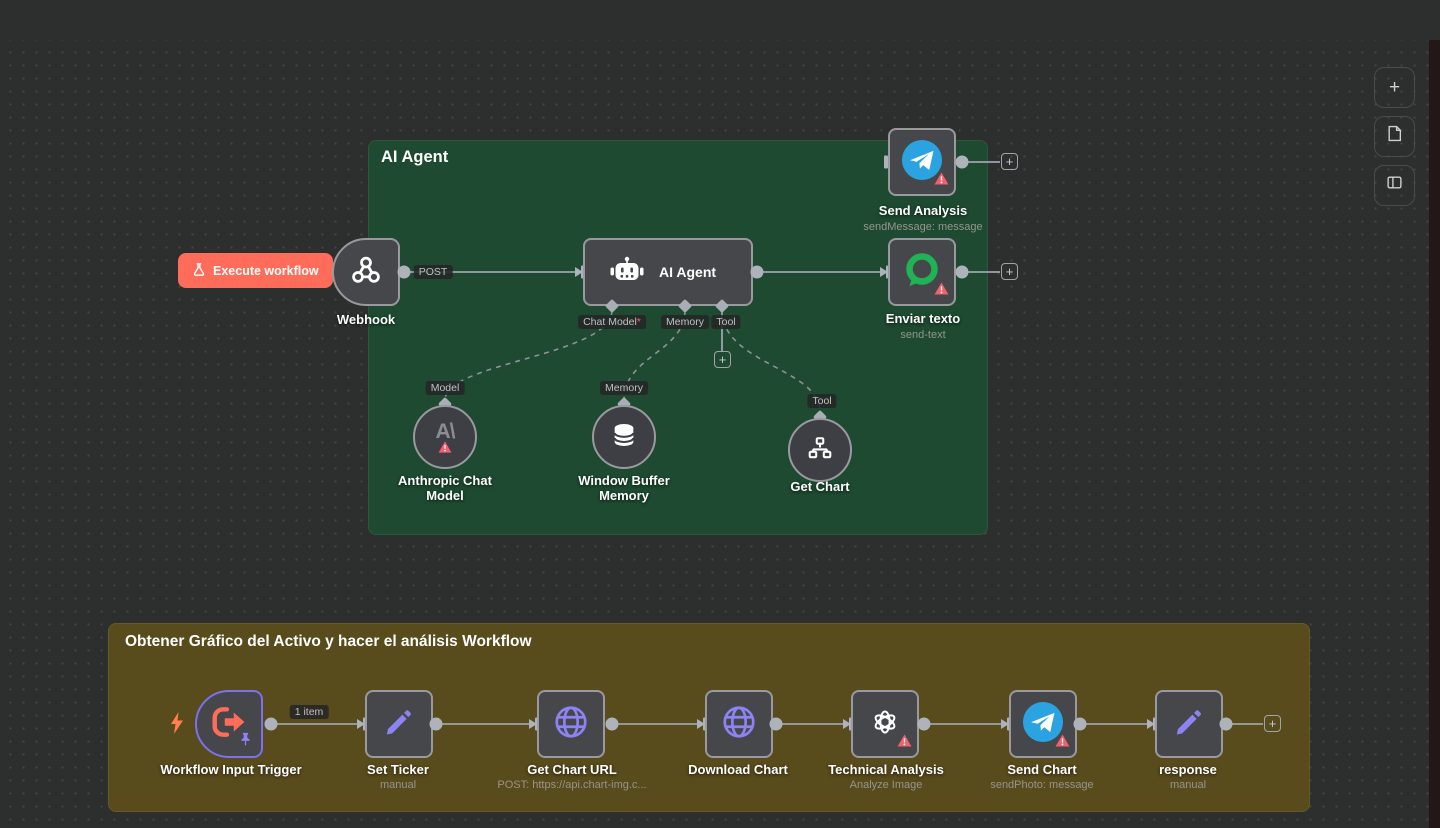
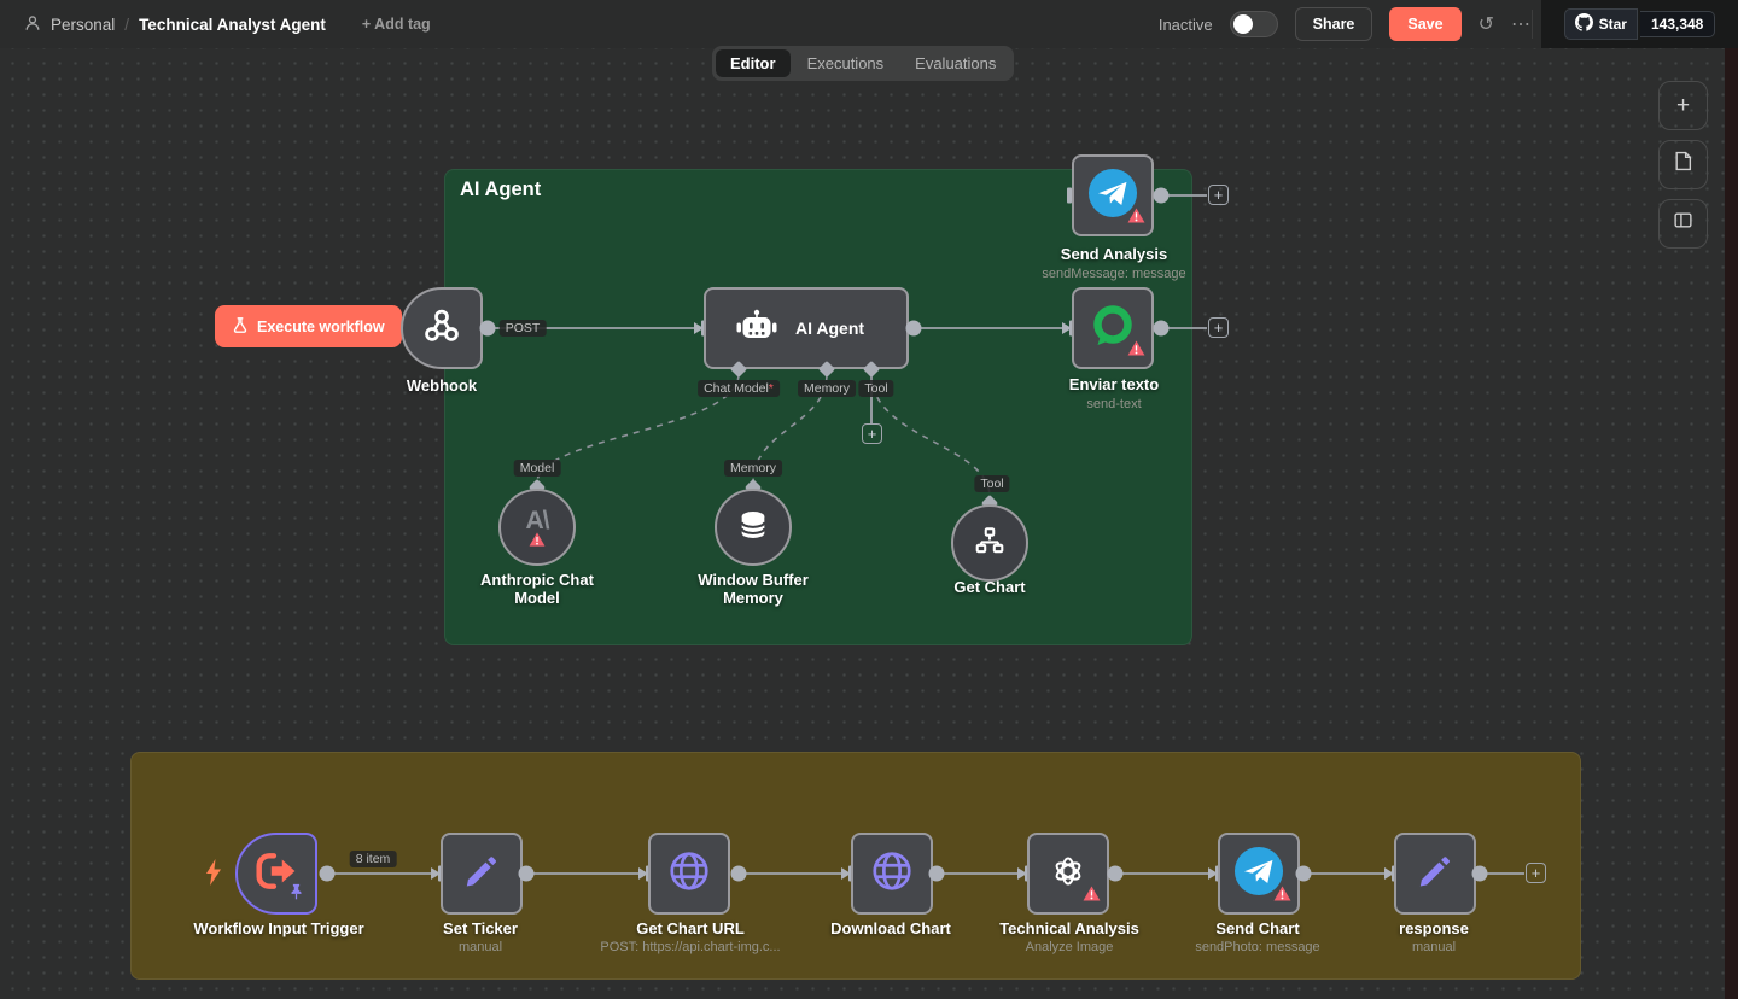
  AI Agent
- Obtener Gráfico del Activo y hacer el análisis Workflow
  Execute workflow
  POST
  Webhook
  AI Agent
  Chat Model*
  Memory
  Tool
  +
  +
  Send Analysis
  sendMessage: message
  +
  Enviar texto
  send-text
  Model
  A\
  Anthropic Chat Model
  Memory
  Window Buffer Memory
  Tool
  Get Chart
- 1 item
+ 8 item
  Workflow Input Trigger
  Set Ticker
  manual
  Get Chart URL
  POST: https://api.chart-img.c...
  Download Chart
  Technical Analysis
  Analyze Image
  Send Chart
  sendPhoto: message
  +
  response
  manual
  +
+ Personal
+ /
+ Technical Analyst Agent
+ + Add tag
+ Inactive
+ Share
+ Save
+ ↺
+ ⋯
+ Star
+ 143,348
+ Editor
+ Executions
+ Evaluations
